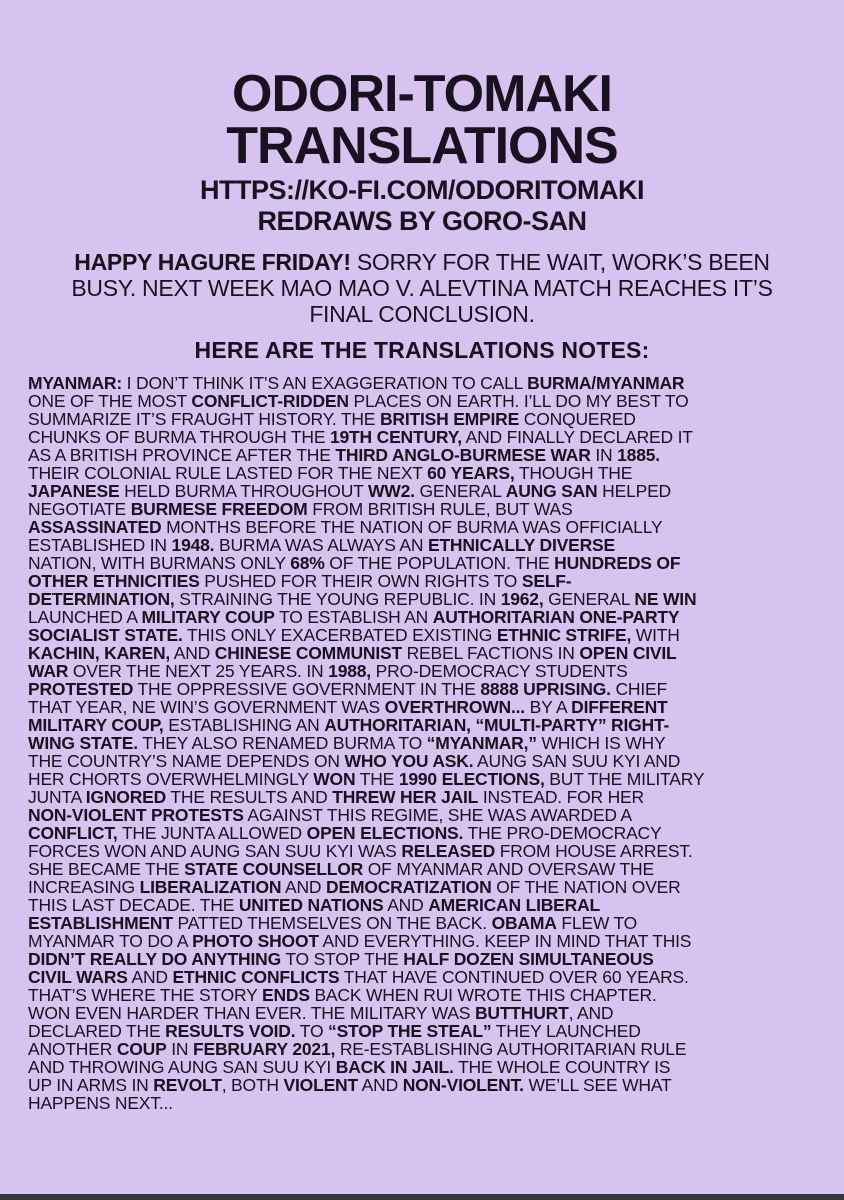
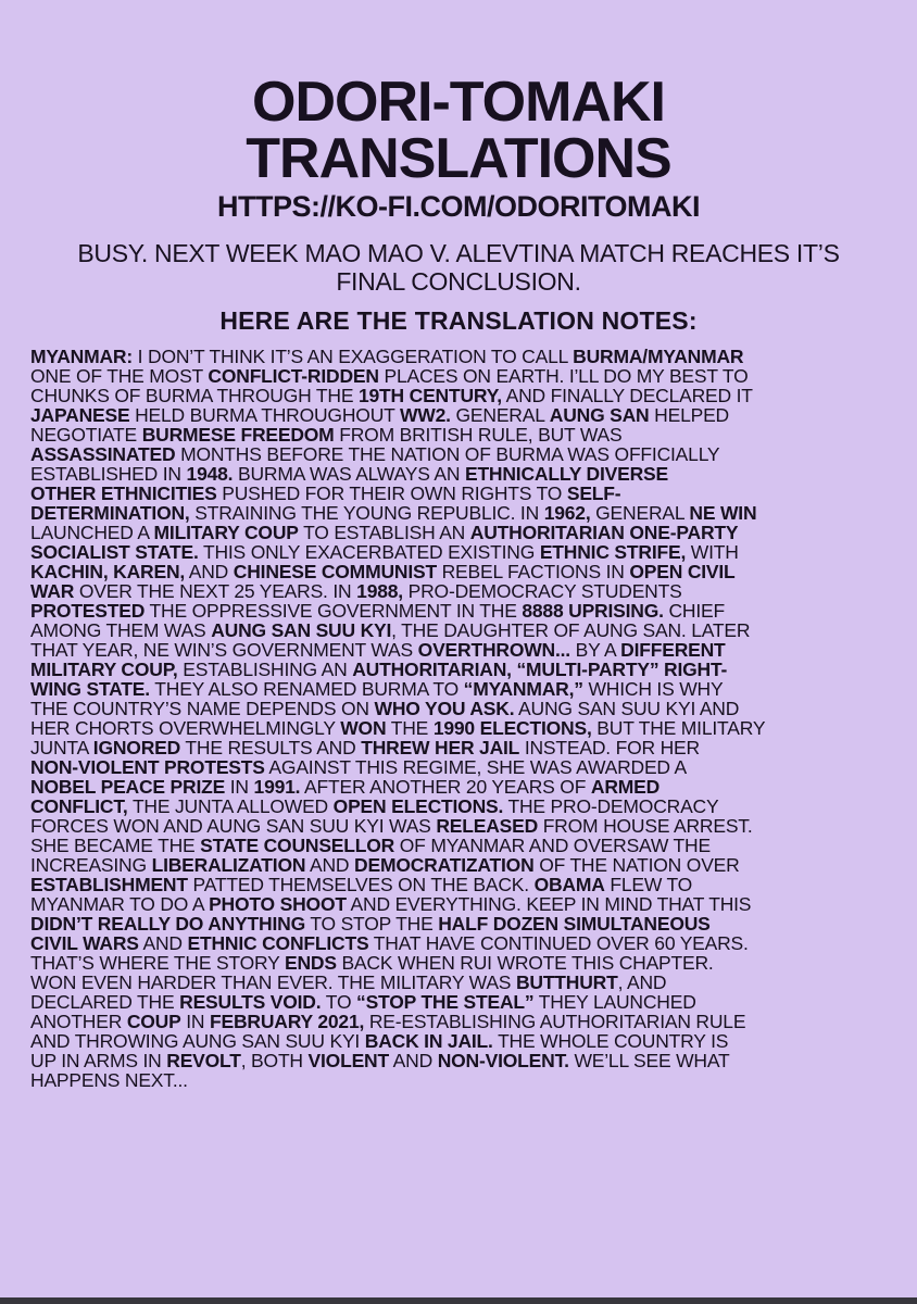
  ODORI-TOMAKI
  TRANSLATIONS
  HTTPS://KO-FI.COM/ODORITOMAKI
- REDRAWS BY GORO-SAN
- HAPPY HAGURE FRIDAY! SORRY FOR THE WAIT, WORK’S BEEN
  BUSY. NEXT WEEK MAO MAO V. ALEVTINA MATCH REACHES IT’S
  FINAL CONCLUSION.
- HERE ARE THE TRANSLATIONS NOTES:
+ HERE ARE THE TRANSLATION NOTES:
  MYANMAR: I DON’T THINK IT’S AN EXAGGERATION TO CALL BURMA/MYANMAR
  ONE OF THE MOST CONFLICT-RIDDEN PLACES ON EARTH. I’LL DO MY BEST TO
- SUMMARIZE IT’S FRAUGHT HISTORY. THE BRITISH EMPIRE CONQUERED
  CHUNKS OF BURMA THROUGH THE 19TH CENTURY, AND FINALLY DECLARED IT
- AS A BRITISH PROVINCE AFTER THE THIRD ANGLO-BURMESE WAR IN 1885.
- THEIR COLONIAL RULE LASTED FOR THE NEXT 60 YEARS, THOUGH THE
  JAPANESE HELD BURMA THROUGHOUT WW2. GENERAL AUNG SAN HELPED
  NEGOTIATE BURMESE FREEDOM FROM BRITISH RULE, BUT WAS
  ASSASSINATED MONTHS BEFORE THE NATION OF BURMA WAS OFFICIALLY
  ESTABLISHED IN 1948. BURMA WAS ALWAYS AN ETHNICALLY DIVERSE
- NATION, WITH BURMANS ONLY 68% OF THE POPULATION. THE HUNDREDS OF
  OTHER ETHNICITIES PUSHED FOR THEIR OWN RIGHTS TO SELF-
  DETERMINATION, STRAINING THE YOUNG REPUBLIC. IN 1962, GENERAL NE WIN
  LAUNCHED A MILITARY COUP TO ESTABLISH AN AUTHORITARIAN ONE-PARTY
  SOCIALIST STATE. THIS ONLY EXACERBATED EXISTING ETHNIC STRIFE, WITH
  KACHIN, KAREN, AND CHINESE COMMUNIST REBEL FACTIONS IN OPEN CIVIL
  WAR OVER THE NEXT 25 YEARS. IN 1988, PRO-DEMOCRACY STUDENTS
  PROTESTED THE OPPRESSIVE GOVERNMENT IN THE 8888 UPRISING. CHIEF
+ AMONG THEM WAS AUNG SAN SUU KYI, THE DAUGHTER OF AUNG SAN. LATER
  THAT YEAR, NE WIN’S GOVERNMENT WAS OVERTHROWN... BY A DIFFERENT
  MILITARY COUP, ESTABLISHING AN AUTHORITARIAN, “MULTI-PARTY” RIGHT-
  WING STATE. THEY ALSO RENAMED BURMA TO “MYANMAR,” WHICH IS WHY
  THE COUNTRY’S NAME DEPENDS ON WHO YOU ASK. AUNG SAN SUU KYI AND
  HER CHORTS OVERWHELMINGLY WON THE 1990 ELECTIONS, BUT THE MILITARY
  JUNTA IGNORED THE RESULTS AND THREW HER JAIL INSTEAD. FOR HER
  NON-VIOLENT PROTESTS AGAINST THIS REGIME, SHE WAS AWARDED A
+ NOBEL PEACE PRIZE IN 1991. AFTER ANOTHER 20 YEARS OF ARMED
  CONFLICT, THE JUNTA ALLOWED OPEN ELECTIONS. THE PRO-DEMOCRACY
  FORCES WON AND AUNG SAN SUU KYI WAS RELEASED FROM HOUSE ARREST.
  SHE BECAME THE STATE COUNSELLOR OF MYANMAR AND OVERSAW THE
  INCREASING LIBERALIZATION AND DEMOCRATIZATION OF THE NATION OVER
- THIS LAST DECADE. THE UNITED NATIONS AND AMERICAN LIBERAL
  ESTABLISHMENT PATTED THEMSELVES ON THE BACK. OBAMA FLEW TO
  MYANMAR TO DO A PHOTO SHOOT AND EVERYTHING. KEEP IN MIND THAT THIS
  DIDN’T REALLY DO ANYTHING TO STOP THE HALF DOZEN SIMULTANEOUS
  CIVIL WARS AND ETHNIC CONFLICTS THAT HAVE CONTINUED OVER 60 YEARS.
  THAT’S WHERE THE STORY ENDS BACK WHEN RUI WROTE THIS CHAPTER.
  WON EVEN HARDER THAN EVER. THE MILITARY WAS BUTTHURT, AND
  DECLARED THE RESULTS VOID. TO “STOP THE STEAL” THEY LAUNCHED
  ANOTHER COUP IN FEBRUARY 2021, RE-ESTABLISHING AUTHORITARIAN RULE
  AND THROWING AUNG SAN SUU KYI BACK IN JAIL. THE WHOLE COUNTRY IS
  UP IN ARMS IN REVOLT, BOTH VIOLENT AND NON-VIOLENT. WE’LL SEE WHAT
  HAPPENS NEXT...
